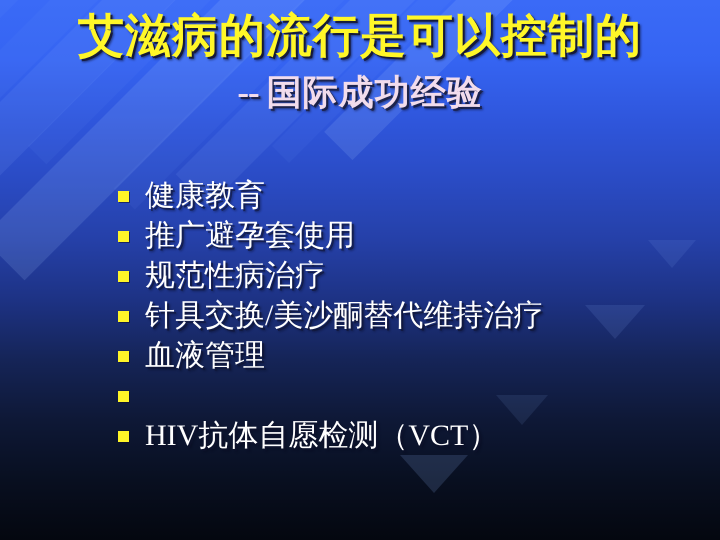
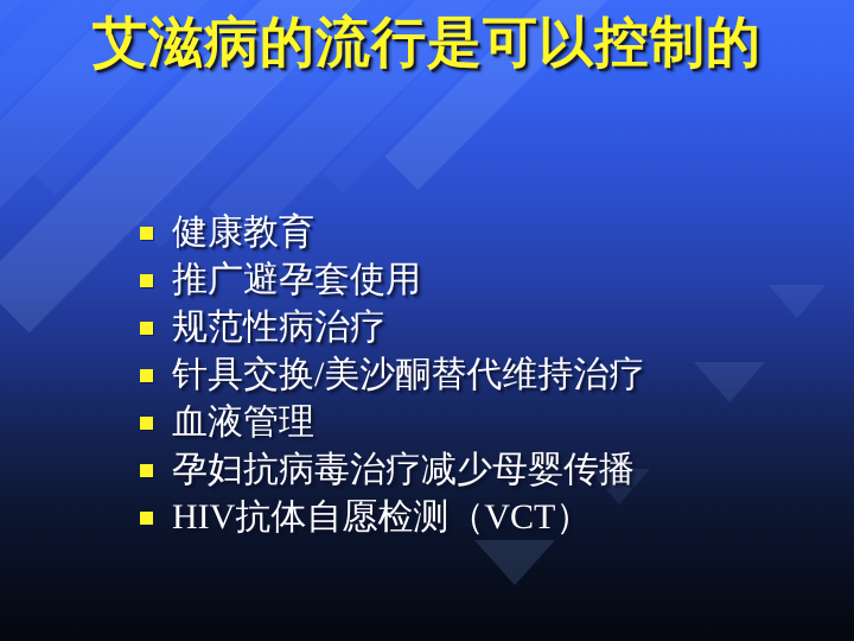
  艾滋病的流行是可以控制的
- -- 国际成功经验
  健康教育
  推广避孕套使用
  规范性病治疗
  针具交换/美沙酮替代维持治疗
  血液管理
+ 孕妇抗病毒治疗减少母婴传播
  HIV抗体自愿检测（VCT）
